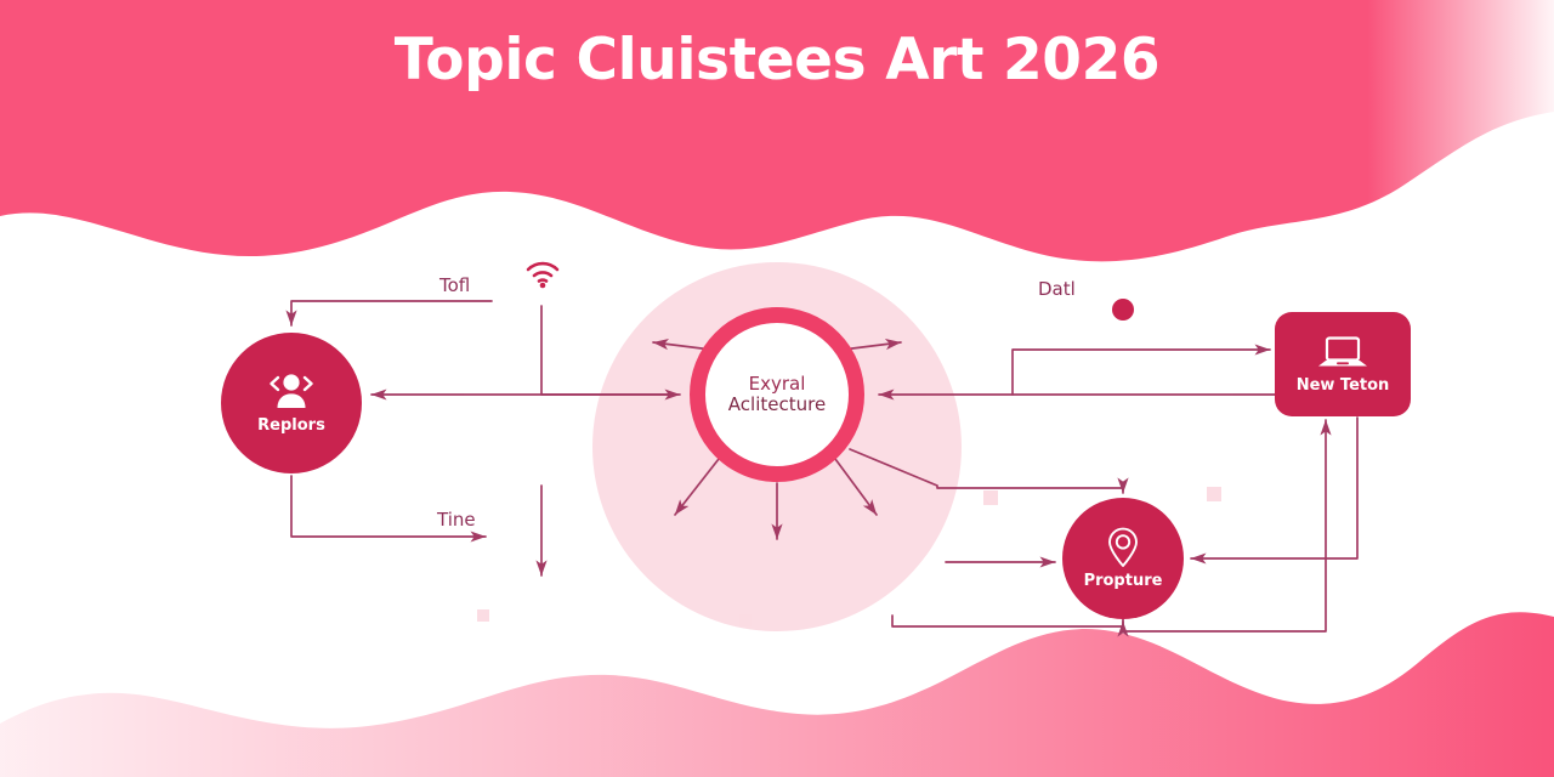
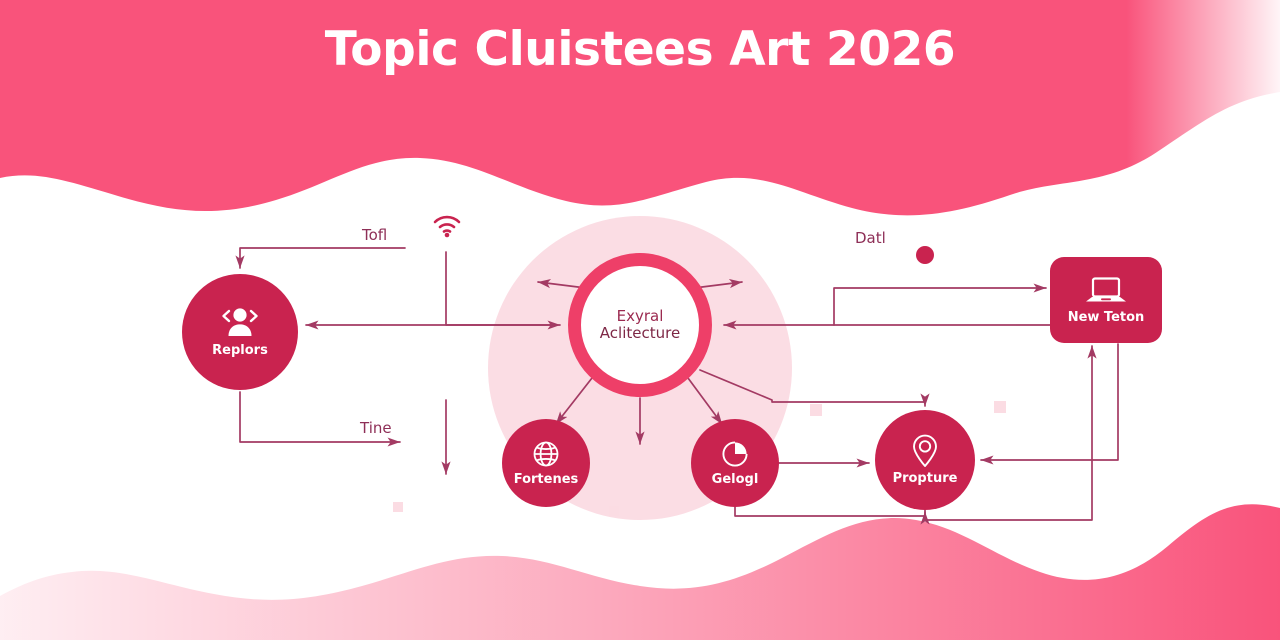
  Topic Cluistees Art 2026
  Tofl
  Tine
  Datl
  Replors
  New Teton
+ Fortenes
+ Gelogl
  Propture
  Exyral
  Aclitecture
